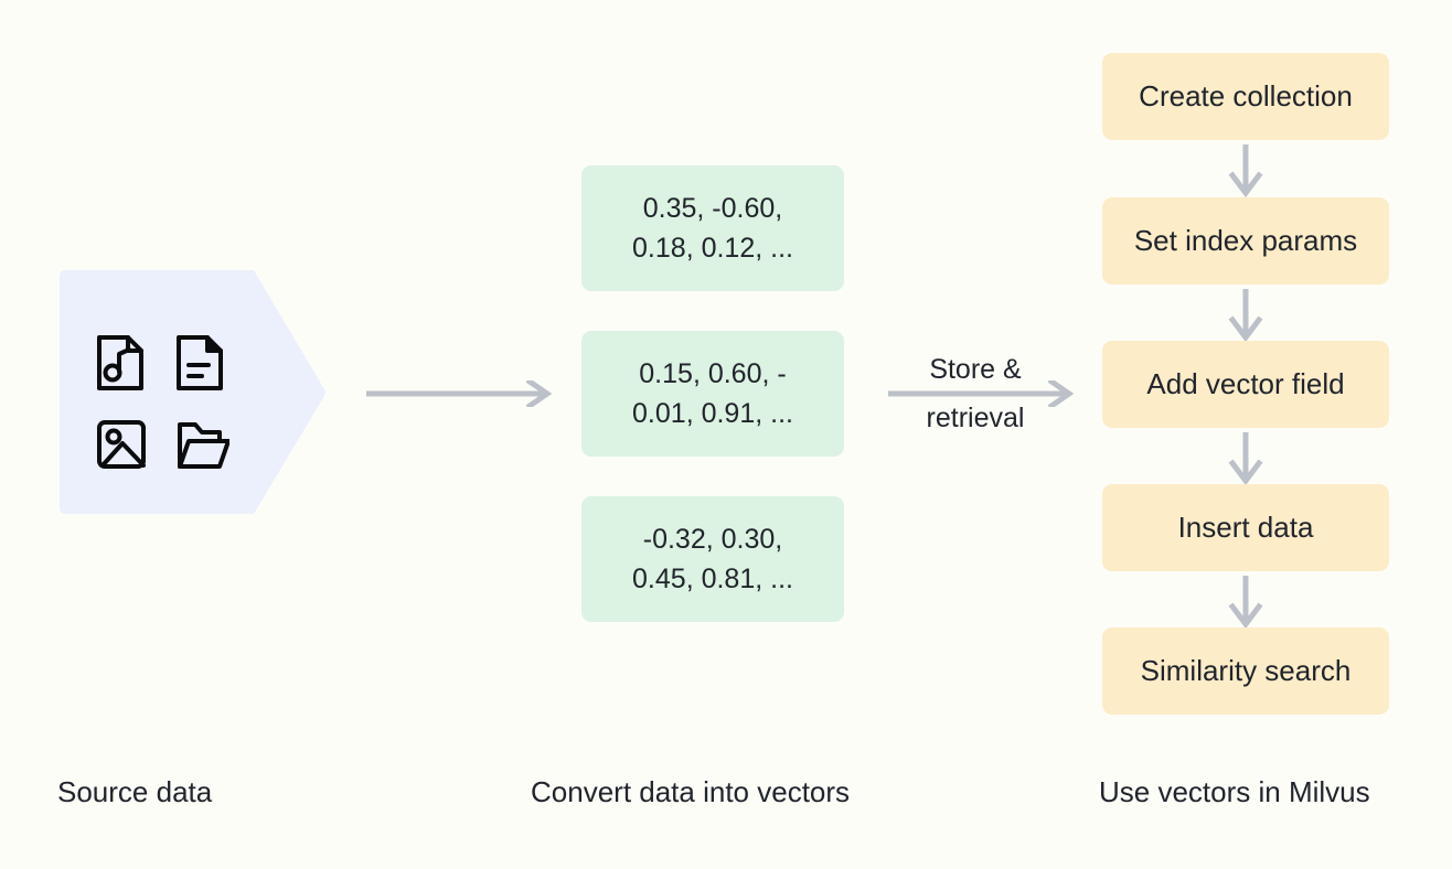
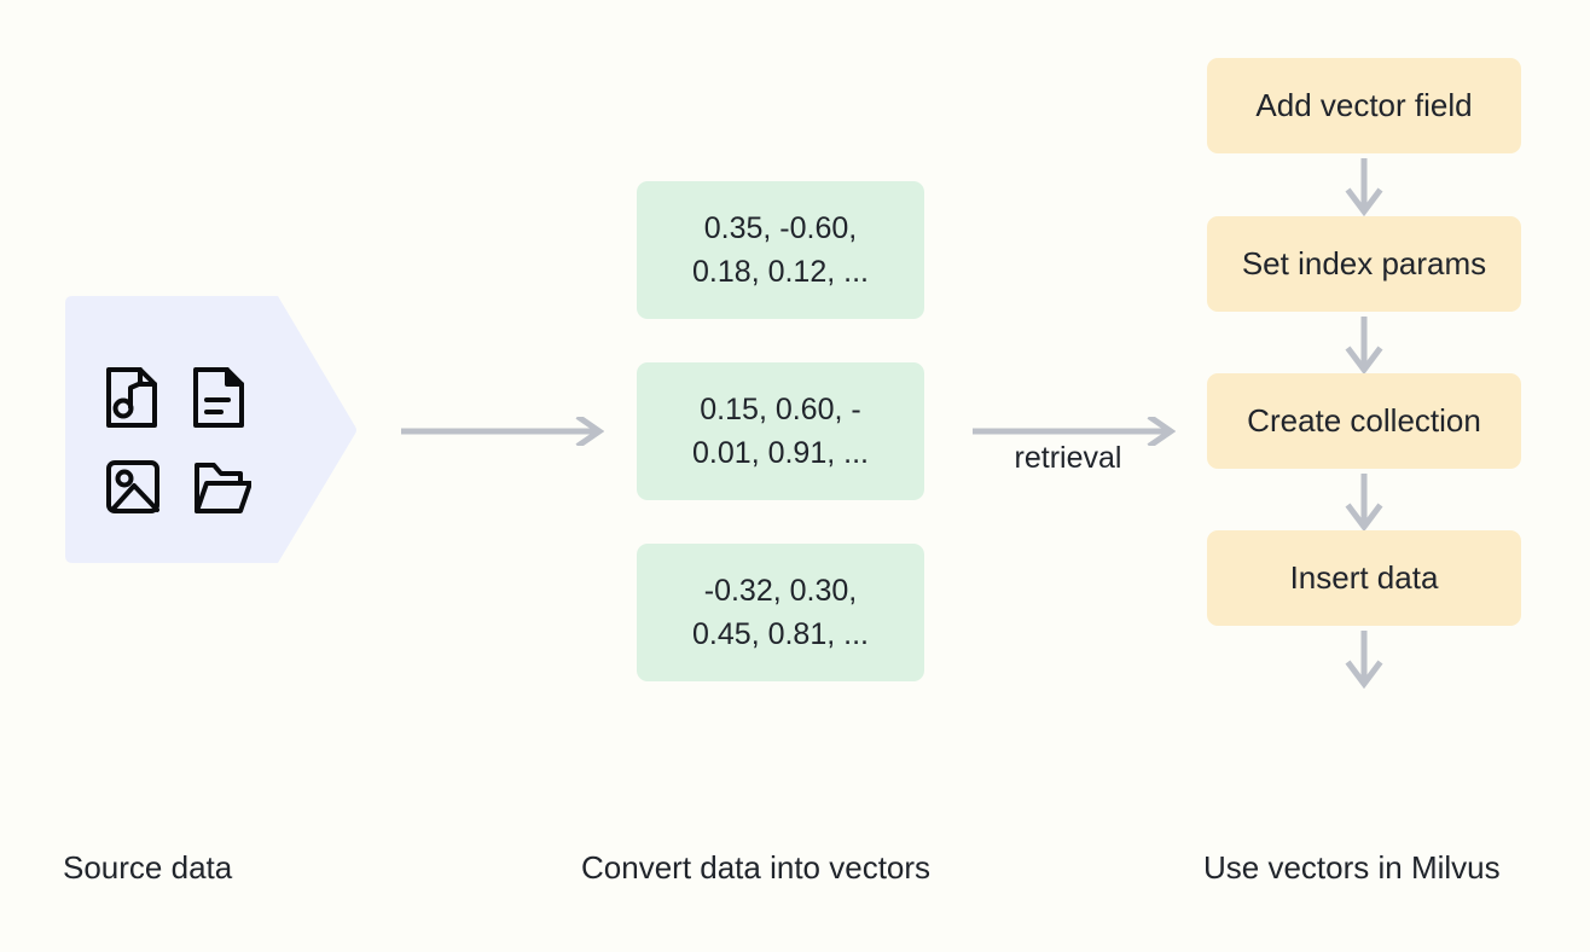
  0.35, -0.60,
  0.18, 0.12, ...
  0.15, 0.60, -
  0.01, 0.91, ...
  -0.32, 0.30,
  0.45, 0.81, ...
- Store &
  retrieval
- Create collection
+ Add vector field
  Set index params
- Add vector field
+ Create collection
  Insert data
- Similarity search
  Source data
  Convert data into vectors
  Use vectors in Milvus
